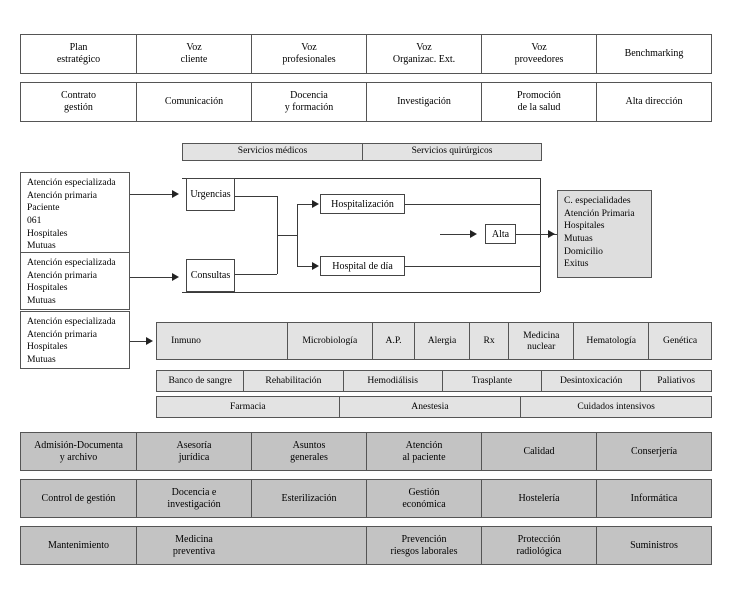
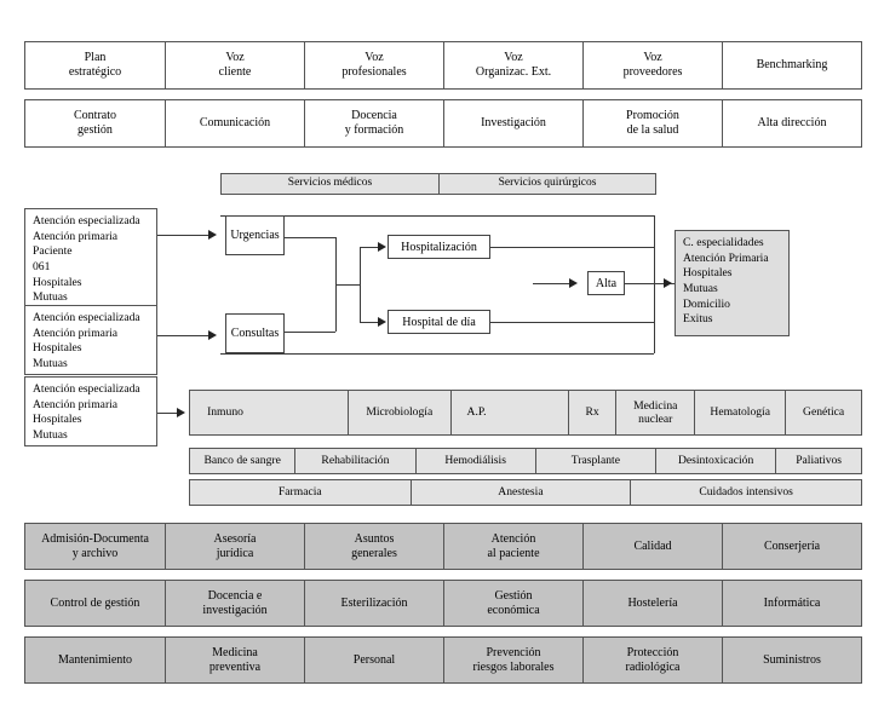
  Plan
  estratégico
  Voz
  cliente
  Voz
  profesionales
  Voz
  Organizac. Ext.
  Voz
  proveedores
  Benchmarking
  Contrato
  gestión
  Comunicación
  Docencia
  y formación
  Investigación
  Promoción
  de la salud
  Alta dirección
  Servicios médicos
  Servicios quirúrgicos
  Atención especializada
  Atención primaria
  Paciente
  061
  Hospitales
  Mutuas
  Atención especializada
  Atención primaria
  Hospitales
  Mutuas
  Atención especializada
  Atención primaria
  Hospitales
  Mutuas
  Urgencias
  Consultas
  Hospitalización
  Hospital de día
  Alta
  C. especialidades
  Atención Primaria
  Hospitales
  Mutuas
  Domicilio
  Exitus
  Inmuno
  Microbiología
  A.P.
- Alergia
  Rx
  Medicina
  nuclear
  Hematología
  Genética
  Banco de sangre
  Rehabilitación
  Hemodiálisis
  Trasplante
  Desintoxicación
  Paliativos
  Farmacia
  Anestesia
  Cuidados intensivos
  Admisión-Documenta
  y archivo
  Asesoría
  jurídica
  Asuntos
  generales
  Atención
  al paciente
  Calidad
  Conserjería
  Control de gestión
  Docencia e
  investigación
  Esterilización
  Gestión
  económica
  Hostelería
  Informática
  Mantenimiento
  Medicina
  preventiva
+ Personal
  Prevención
  riesgos laborales
  Protección
  radiológica
  Suministros
